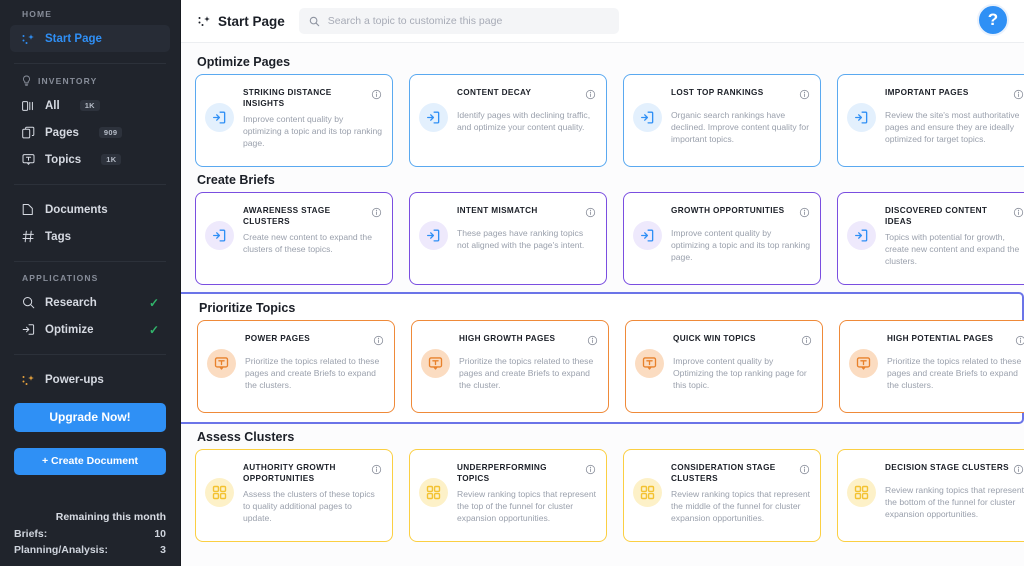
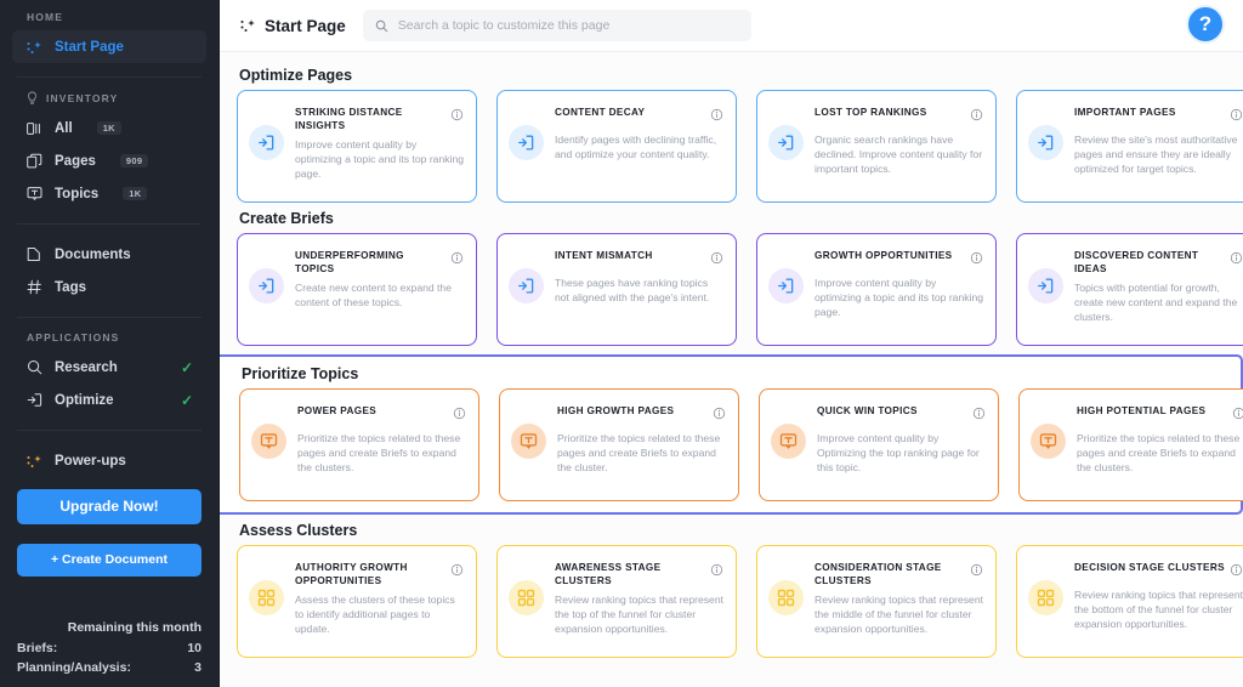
  HOME
  Start Page
  INVENTORY
  All
  1K
  Pages
  909
  Topics
  1K
  Documents
  Tags
  APPLICATIONS
  Research
  ✓
  Optimize
  ✓
  Power-ups
  Upgrade Now!
  + Create Document
  Remaining this month
  Briefs:
  10
  Planning/Analysis:
  3
  Start Page
  Search a topic to customize this page
  ?
  Optimize Pages
  STRIKING DISTANCE INSIGHTS
  Improve content quality by optimizing a topic and its top ranking page.
  CONTENT DECAY
  Identify pages with declining traffic, and optimize your content quality.
  LOST TOP RANKINGS
  Organic search rankings have declined. Improve content quality for important topics.
  IMPORTANT PAGES
  Review the site's most authoritative pages and ensure they are ideally optimized for target topics.
  Create Briefs
- AWARENESS STAGE CLUSTERS
+ UNDERPERFORMING TOPICS
- Create new content to expand the clusters of these topics.
+ Create new content to expand the content of these topics.
  INTENT MISMATCH
  These pages have ranking topics not aligned with the page's intent.
  GROWTH OPPORTUNITIES
  Improve content quality by optimizing a topic and its top ranking page.
  DISCOVERED CONTENT IDEAS
  Topics with potential for growth, create new content and expand the clusters.
  Prioritize Topics
  POWER PAGES
  Prioritize the topics related to these pages and create Briefs to expand the clusters.
  HIGH GROWTH PAGES
  Prioritize the topics related to these pages and create Briefs to expand the cluster.
  QUICK WIN TOPICS
  Improve content quality by Optimizing the top ranking page for this topic.
  HIGH POTENTIAL PAGES
  Prioritize the topics related to these pages and create Briefs to expand the clusters.
  Assess Clusters
  AUTHORITY GROWTH OPPORTUNITIES
- Assess the clusters of these topics to quality additional pages to update.
+ Assess the clusters of these topics to identify additional pages to update.
- UNDERPERFORMING TOPICS
+ AWARENESS STAGE CLUSTERS
  Review ranking topics that represent the top of the funnel for cluster expansion opportunities.
  CONSIDERATION STAGE CLUSTERS
  Review ranking topics that represent the middle of the funnel for cluster expansion opportunities.
  DECISION STAGE CLUSTERS
  Review ranking topics that represent the bottom of the funnel for cluster expansion opportunities.
